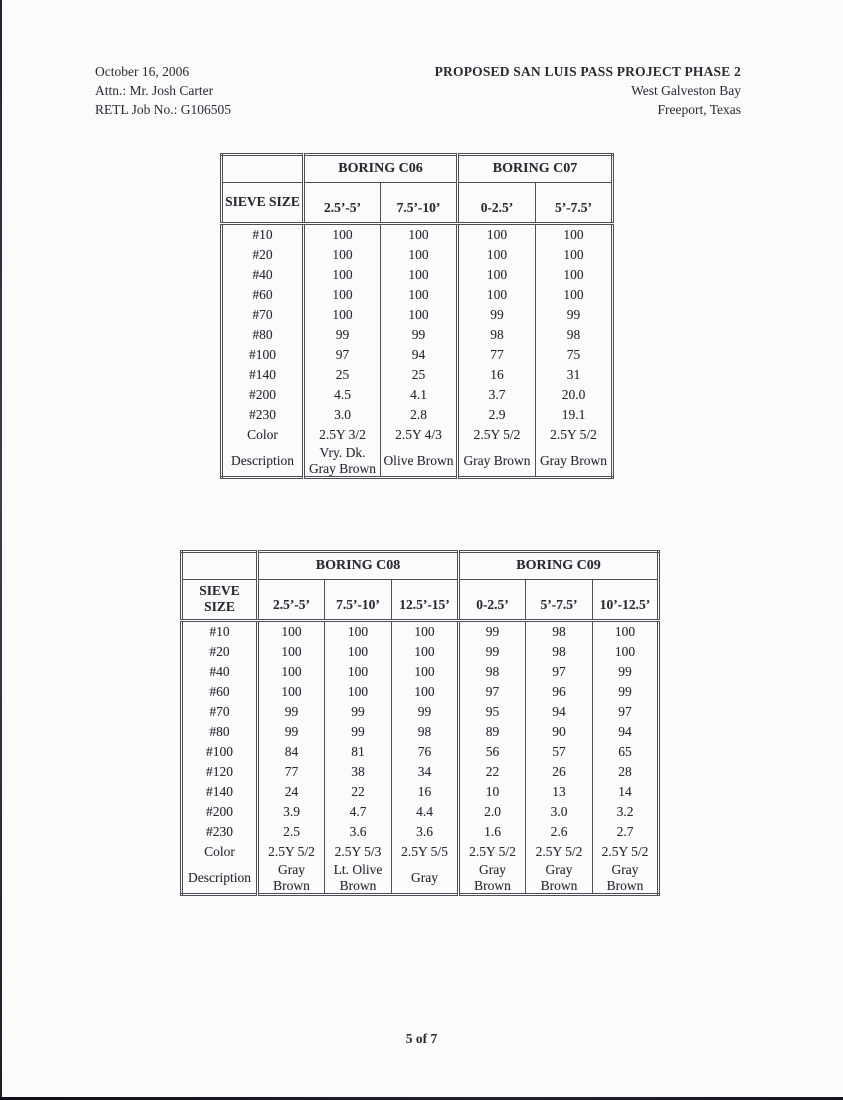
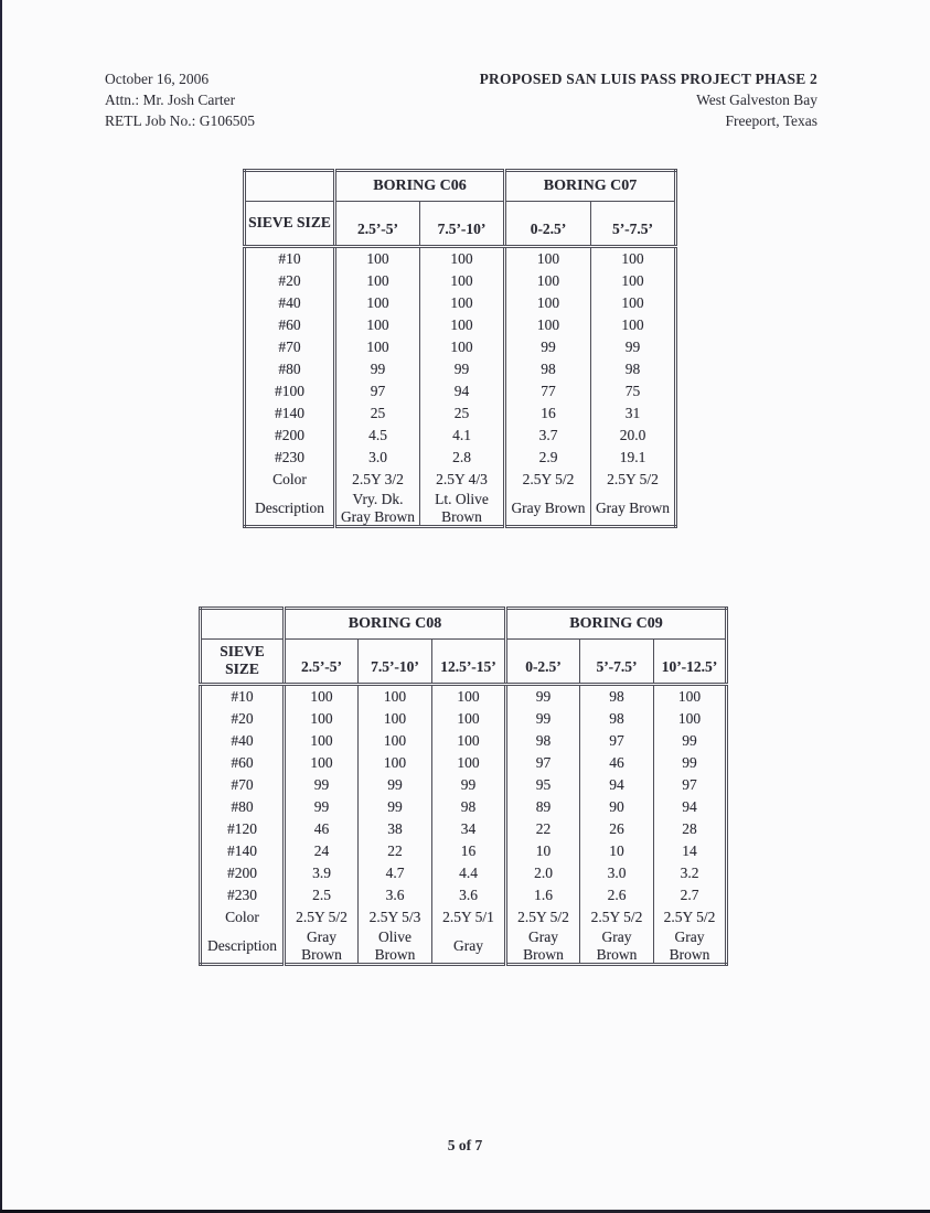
  October 16, 2006
  Attn.: Mr. Josh Carter
  RETL Job No.: G106505
  PROPOSED SAN LUIS PASS PROJECT PHASE 2
  West Galveston Bay
  Freeport, Texas
  	BORING C06	BORING C07
  SIEVE SIZE	2.5’-5’	7.5’-10’	0-2.5’	5’-7.5’
  #10	100	100	100	100
  #20	100	100	100	100
  #40	100	100	100	100
  #60	100	100	100	100
  #70	100	100	99	99
  #80	99	99	98	98
  #100	97	94	77	75
  #140	25	25	16	31
  #200	4.5	4.1	3.7	20.0
  #230	3.0	2.8	2.9	19.1
  Color	2.5Y 3/2	2.5Y 4/3	2.5Y 5/2	2.5Y 5/2
- Description	Vry. Dk. Gray Brown	Olive Brown	Gray Brown	Gray Brown
+ Description	Vry. Dk. Gray Brown	Lt. Olive Brown	Gray Brown	Gray Brown
  	BORING C08	BORING C09
  SIEVE SIZE	2.5’-5’	7.5’-10’	12.5’-15’	0-2.5’	5’-7.5’	10’-12.5’
  #10	100	100	100	99	98	100
  #20	100	100	100	99	98	100
  #40	100	100	100	98	97	99
- #60	100	100	100	97	96	99
+ #60	100	100	100	97	46	99
  #70	99	99	99	95	94	97
  #80	99	99	98	89	90	94
- #100	84	81	76	56	57	65
- #120	77	38	34	22	26	28
+ #120	46	38	34	22	26	28
- #140	24	22	16	10	13	14
+ #140	24	22	16	10	10	14
  #200	3.9	4.7	4.4	2.0	3.0	3.2
  #230	2.5	3.6	3.6	1.6	2.6	2.7
- Color	2.5Y 5/2	2.5Y 5/3	2.5Y 5/5	2.5Y 5/2	2.5Y 5/2	2.5Y 5/2
+ Color	2.5Y 5/2	2.5Y 5/3	2.5Y 5/1	2.5Y 5/2	2.5Y 5/2	2.5Y 5/2
- Description	Gray Brown	Lt. Olive Brown	Gray	Gray Brown	Gray Brown	Gray Brown
+ Description	Gray Brown	Olive Brown	Gray	Gray Brown	Gray Brown	Gray Brown
  5 of 7
